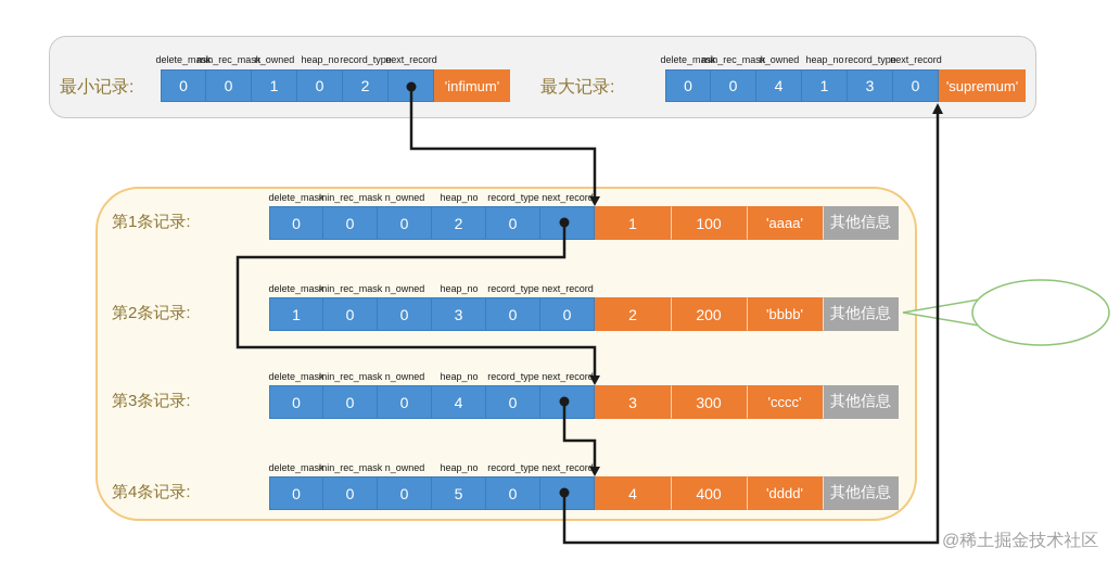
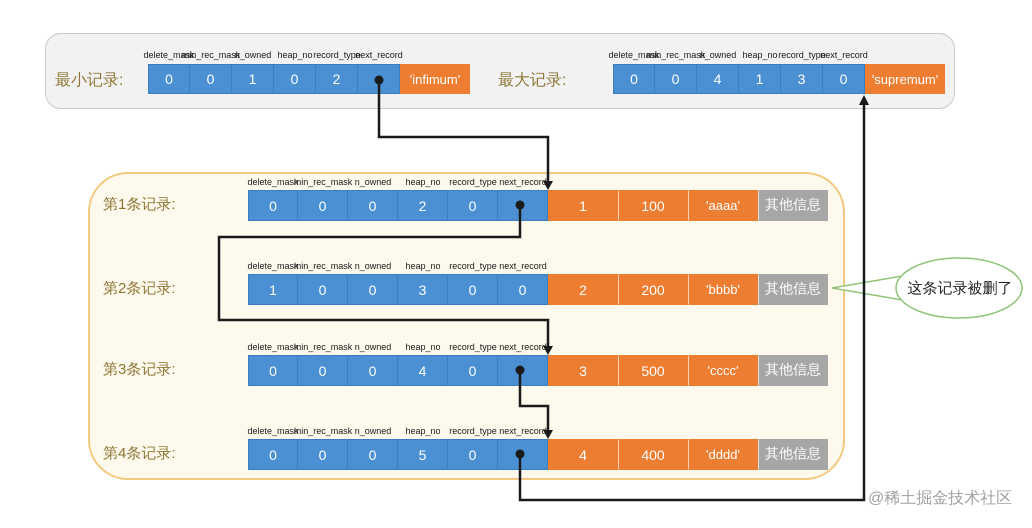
  最小记录:
  delete_mask
  min_rec_mask
  n_owned
  heap_no
  record_type
  next_record
  0
  0
  1
  0
  2
  'infimum'
  最大记录:
  delete_mask
  min_rec_mask
  n_owned
  heap_no
  record_type
  next_record
  0
  0
  4
  1
  3
  0
  'supremum'
  第1条记录:
  delete_mask
  min_rec_mask
  n_owned
  heap_no
  record_type
  next_recor
  0
  0
  0
  2
  0
  1
  100
  'aaaa'
  其他信息
  第2条记录:
  delete_mask
  min_rec_mask
  n_owned
  heap_no
  record_type
  next_record
  1
  0
  0
  3
  0
  0
  2
  200
  'bbbb'
  其他信息
  第3条记录:
  delete_mask
  min_rec_mask
  n_owned
  heap_no
  record_type
  next_recor
  0
  0
  0
  4
  0
  3
- 300
+ 500
  'cccc'
  其他信息
  第4条记录:
  delete_mask
  min_rec_mask
  n_owned
  heap_no
  record_type
  next_recor
  0
  0
  0
  5
  0
  4
  400
  'dddd'
  其他信息
+ 这条记录被删了
  @稀土掘金技术社区
